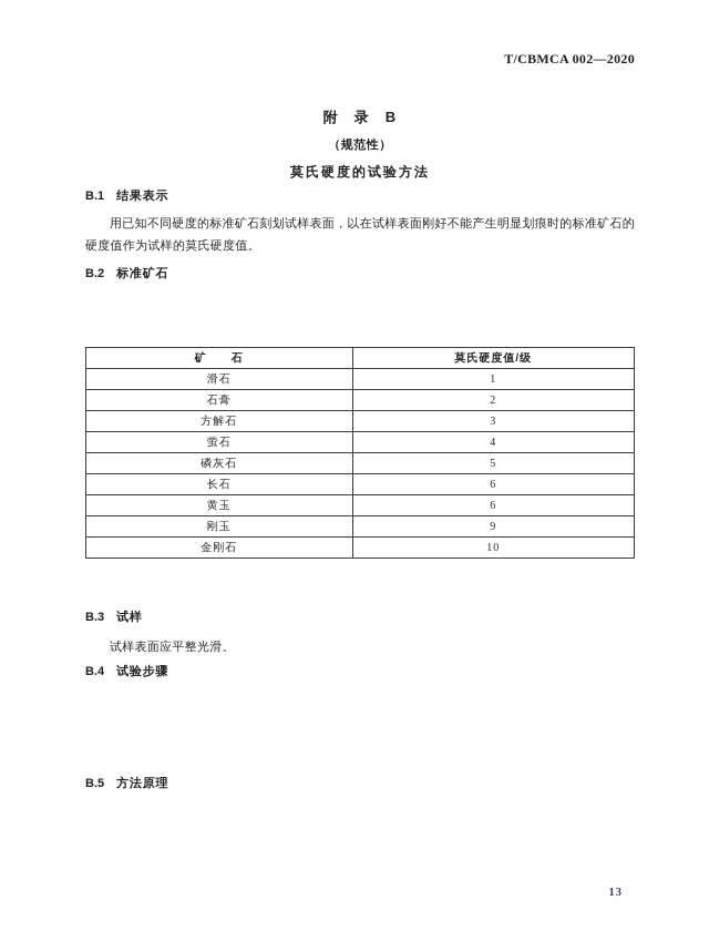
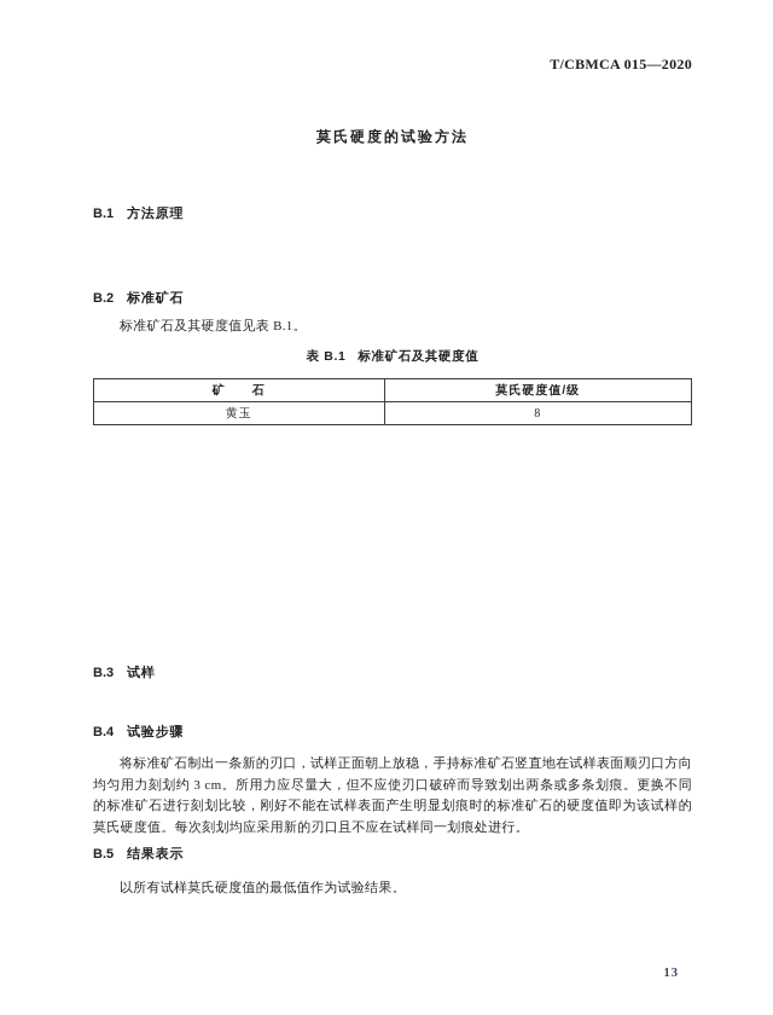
- T/CBMCA 002—2020
+ T/CBMCA 015—2020
- 附 录 B
- （规范性）
  莫氏硬度的试验方法
- B.1 结果表示
+ B.1 方法原理
- 用已知不同硬度的标准矿石刻划试样表面，以在试样表面刚好不能产生明显划痕时的标准矿石的硬度值作为试样的莫氏硬度值。
  B.2 标准矿石
+ 标准矿石及其硬度值见表 B.1。
+ 表 B.1 标准矿石及其硬度值
  矿 石	莫氏硬度值/级
- 滑石	1
- 石膏	2
- 方解石	3
- 萤石	4
- 磷灰石	5
- 长石	6
- 黄玉	6
+ 黄玉	8
- 刚玉	9
- 金刚石	10
  B.3 试样
- 试样表面应平整光滑。
  B.4 试验步骤
+ 将标准矿石制出一条新的刃口，试样正面朝上放稳，手持标准矿石竖直地在试样表面顺刃口方向均匀用力刻划约 3 cm。所用力应尽量大，但不应使刃口破碎而导致划出两条或多条划痕。更换不同的标准矿石进行刻划比较，刚好不能在试样表面产生明显划痕时的标准矿石的硬度值即为该试样的莫氏硬度值。每次刻划均应采用新的刃口且不应在试样同一划痕处进行。
- B.5 方法原理
+ B.5 结果表示
+ 以所有试样莫氏硬度值的最低值作为试验结果。
  13
